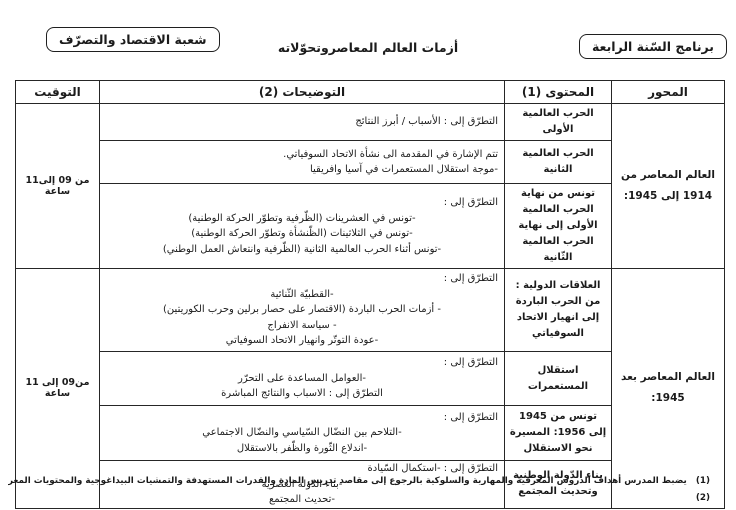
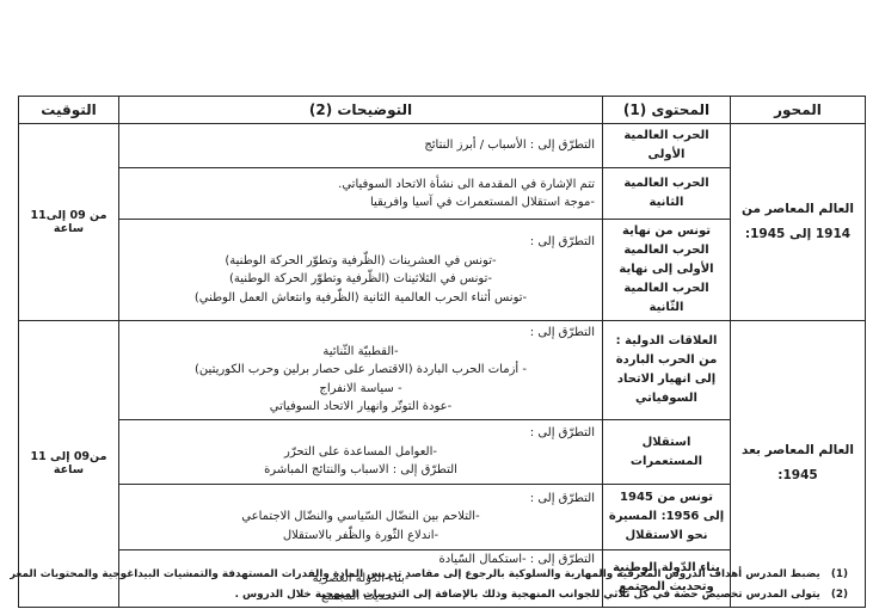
- برنامج السّنة الرابعة
- أزمات العالم المعاصروتحوّلاته
- شعبة الاقتصاد والتصرّف
  المحور	المحتوى (1)	التوضيحات (2)	التوقيت
  العالم المعاصر من 1914 إلى 1945:	الحرب العالمية الأولى	التطرّق إلى : الأسباب / أبرز النتائج	من 09 إلى11 ساعة
  الحرب العالمية الثانية	تتم الإشارة في المقدمة الى نشأة الاتحاد السوفياتي. -موجة استقلال المستعمرات في آسيا وافريقيا
- تونس من نهاية الحرب العالمية الأولى إلى نهاية الحرب العالمية الثّانية	التطرّق إلى : -تونس في العشرينات (الظّرفية وتطوّر الحركة الوطنية) -تونس في الثلاثينات (الظّنشأة وتطوّر الحركة الوطنية) -تونس أثناء الحرب العالمية الثانية (الظّرفية وانتعاش العمل الوطني)
+ تونس من نهاية الحرب العالمية الأولى إلى نهاية الحرب العالمية الثّانية	التطرّق إلى : -تونس في العشرينات (الظّرفية وتطوّر الحركة الوطنية) -تونس في الثلاثينات (الظّرفية وتطوّر الحركة الوطنية) -تونس أثناء الحرب العالمية الثانية (الظّرفية وانتعاش العمل الوطني)
  العالم المعاصر بعد 1945:	العلاقات الدولية : من الحرب الباردة إلى انهيار الاتحاد السوفياتي	التطرّق إلى : -القطبيّة الثّنائية - أزمات الحرب الباردة (الاقتصار على حصار برلين وحرب الكوريتين) - سياسة الانفراج -عودة التوتّر وانهيار الاتحاد السوفياتي	من09 إلى 11 ساعة
  استقلال المستعمرات	التطرّق إلى : -العوامل المساعدة على التحرّر التطرّق إلى : الاسباب والنتائج المباشرة
  تونس من 1945 إلى 1956: المسيرة نحو الاستقلال	التطرّق إلى : -التلاحم بين النضّال السّياسي والنضّال الاجتماعي -اندلاع الثّورة والظّفر بالاستقلال
  بناء الدّولة الوطنية وتحديث المجتمع	التطرّق إلى : -استكمال السّيادة -بناء الدّولة العصرية -تحديث المجتمع
  (1)
  يضبط المدرس أهداف الدروس المعرفية والمهارية والسلوكية بالرجوع إلى مقاصد تدريس المادة والقدرات المستهدفة والتمشيات البيداغوجية والمحتويات المعر
  (2)
+ يتولى المدرس تخصيص حصة في كل ثلاثي للجوانب المنهجية وذلك بالإضافة إلى التدريبات المنهجية خلال الدروس .
